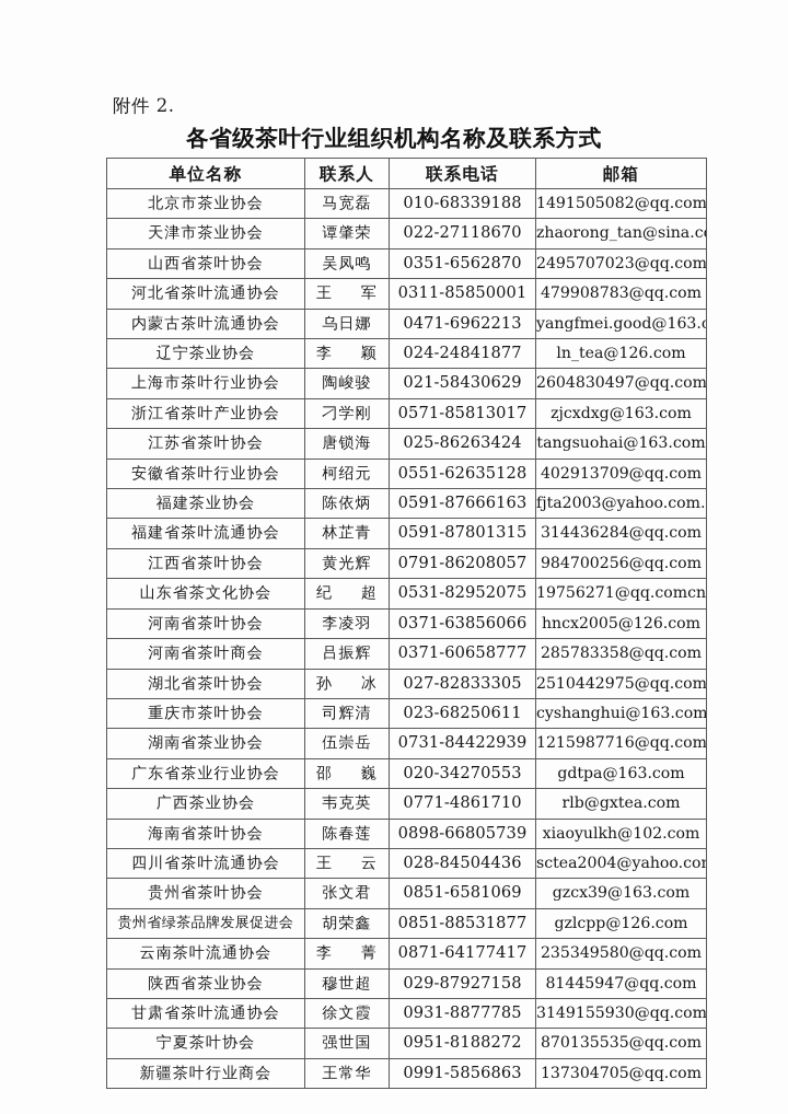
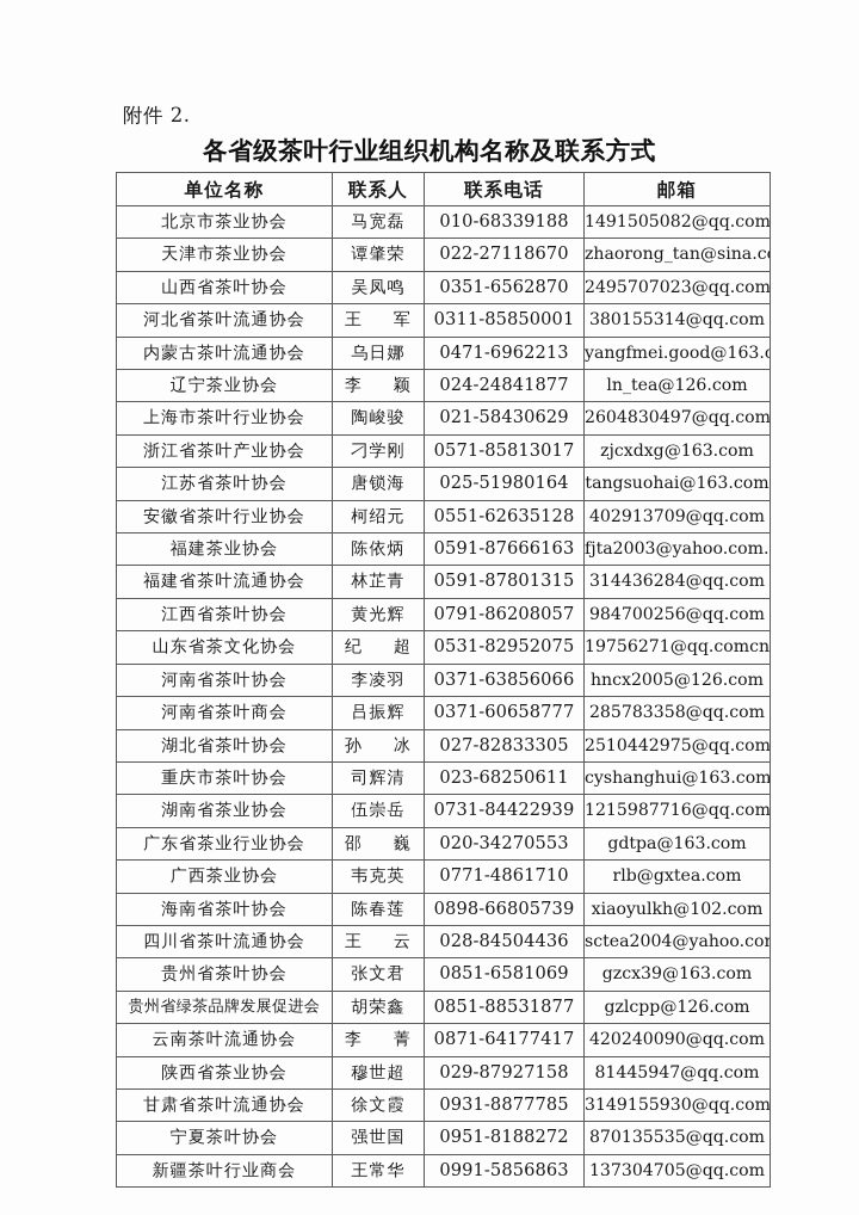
  附件 2.
  各省级茶叶行业组织机构名称及联系方式
  单位名称	联系人	联系电话	邮箱
  北京市茶业协会	马宽磊	010-68339188	1491505082@qq.com
  天津市茶业协会	谭肇荣	022-27118670	zhaorong_tan@sina.c
  山西省茶叶协会	吴凤鸣	0351-6562870	2495707023@qq.com
- 河北省茶叶流通协会	王军	0311-85850001	479908783@qq.com
+ 河北省茶叶流通协会	王军	0311-85850001	380155314@qq.com
  内蒙古茶叶流通协会	乌日娜	0471-6962213	yangfmei.good@163.c
  辽宁茶业协会	李颖	024-24841877	ln_tea@126.com
  上海市茶叶行业协会	陶峻骏	021-58430629	2604830497@qq.com
  浙江省茶叶产业协会	刁学刚	0571-85813017	zjcxdxg@163.com
- 江苏省茶叶协会	唐锁海	025-86263424	tangsuohai@163.com
+ 江苏省茶叶协会	唐锁海	025-51980164	tangsuohai@163.com
  安徽省茶叶行业协会	柯绍元	0551-62635128	402913709@qq.com
  福建茶业协会	陈依炳	0591-87666163	fjta2003@yahoo.com.
  福建省茶叶流通协会	林芷青	0591-87801315	314436284@qq.com
  江西省茶叶协会	黄光辉	0791-86208057	984700256@qq.com
  山东省茶文化协会	纪超	0531-82952075	19756271@qq.comcn
  河南省茶叶协会	李凌羽	0371-63856066	hncx2005@126.com
  河南省茶叶商会	吕振辉	0371-60658777	285783358@qq.com
  湖北省茶叶协会	孙冰	027-82833305	2510442975@qq.com
  重庆市茶叶协会	司辉清	023-68250611	cyshanghui@163.com
  湖南省茶业协会	伍崇岳	0731-84422939	1215987716@qq.com
  广东省茶业行业协会	邵巍	020-34270553	gdtpa@163.com
  广西茶业协会	韦克英	0771-4861710	rlb@gxtea.com
  海南省茶叶协会	陈春莲	0898-66805739	xiaoyulkh@102.com
  四川省茶叶流通协会	王云	028-84504436	sctea2004@yahoo.co
  贵州省茶叶协会	张文君	0851-6581069	gzcx39@163.com
  贵州省绿茶品牌发展促进会	胡荣鑫	0851-88531877	gzlcpp@126.com
- 云南茶叶流通协会	李菁	0871-64177417	235349580@qq.com
+ 云南茶叶流通协会	李菁	0871-64177417	420240090@qq.com
  陕西省茶业协会	穆世超	029-87927158	81445947@qq.com
  甘肃省茶叶流通协会	徐文霞	0931-8877785	3149155930@qq.com
  宁夏茶叶协会	强世国	0951-8188272	870135535@qq.com
  新疆茶叶行业商会	王常华	0991-5856863	137304705@qq.com
